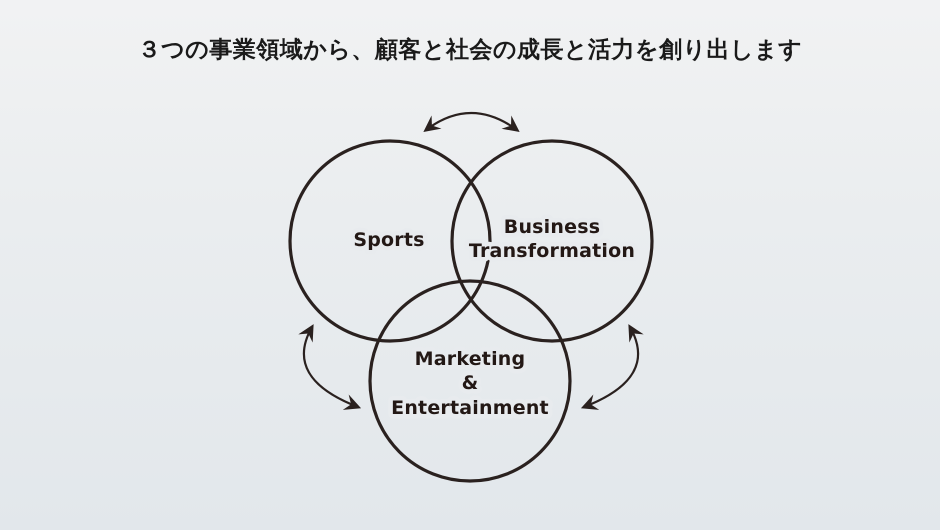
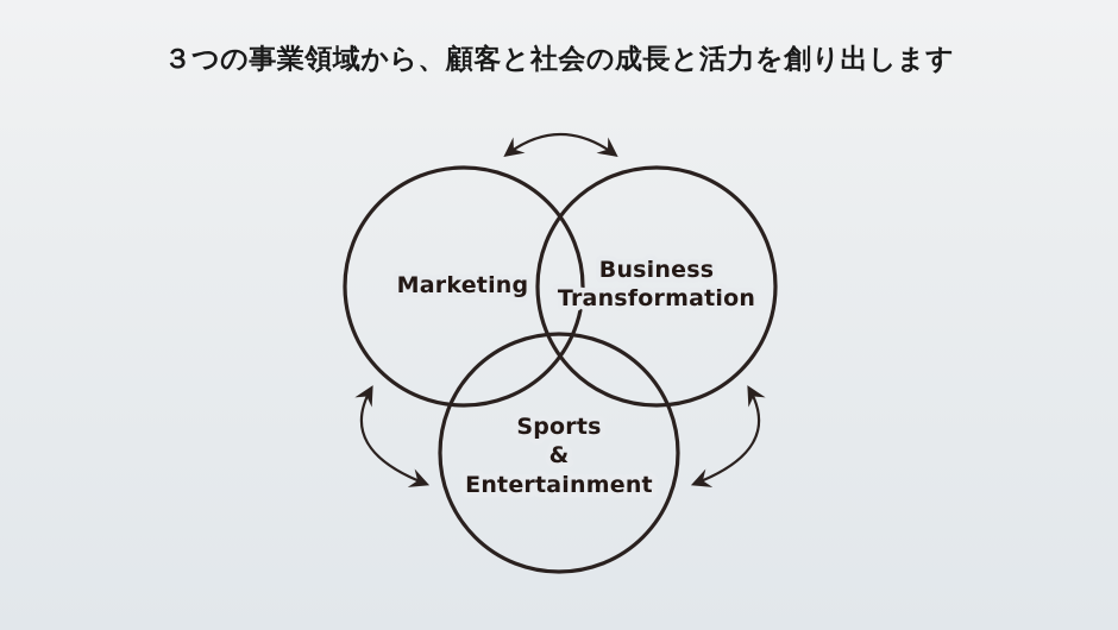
  ３つの事業領域から、顧客と社会の成長と活力を創り出します
- Sports
+ Marketing
  Business
  Transformation
- Marketing
+ Sports
  &
  Entertainment
